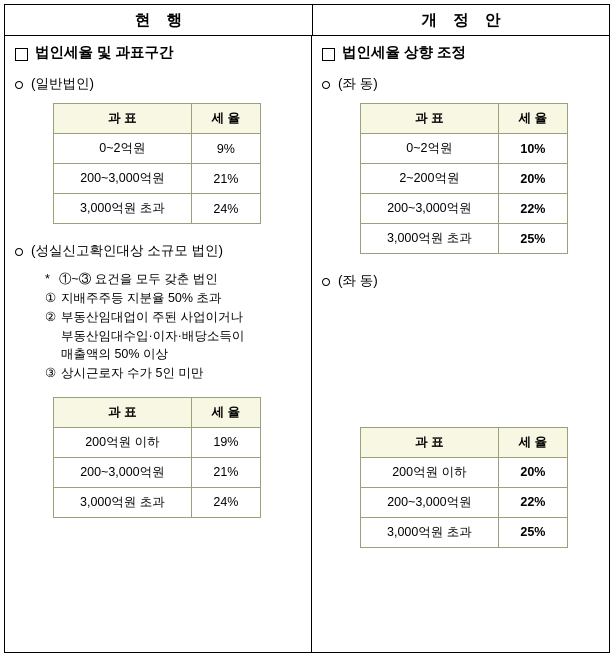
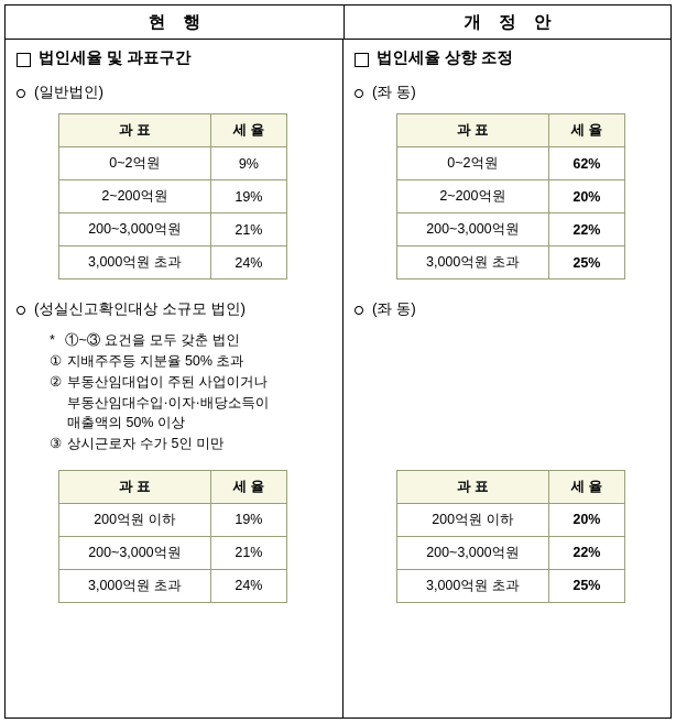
  현 행
  개 정 안
  법인세율 및 과표구간
  (일반법인)
  과 표	세 율
  0~2억원	9%
+ 2~200억원	19%
  200~3,000억원	21%
  3,000억원 초과	24%
  (성실신고확인대상 소규모 법인)
  *
  ①~③ 요건을 모두 갖춘 법인
  ①
  지배주주등 지분율 50% 초과
  ②
  부동산임대업이 주된 사업이거나
  부동산임대수입·이자·배당소득이
  매출액의 50% 이상
  ③
  상시근로자 수가 5인 미만
  과 표	세 율
  200억원 이하	19%
  200~3,000억원	21%
  3,000억원 초과	24%
  법인세율 상향 조정
  (좌 동)
  과 표	세 율
- 0~2억원	10%
+ 0~2억원	62%
  2~200억원	20%
  200~3,000억원	22%
  3,000억원 초과	25%
  (좌 동)
  과 표	세 율
  200억원 이하	20%
  200~3,000억원	22%
  3,000억원 초과	25%
